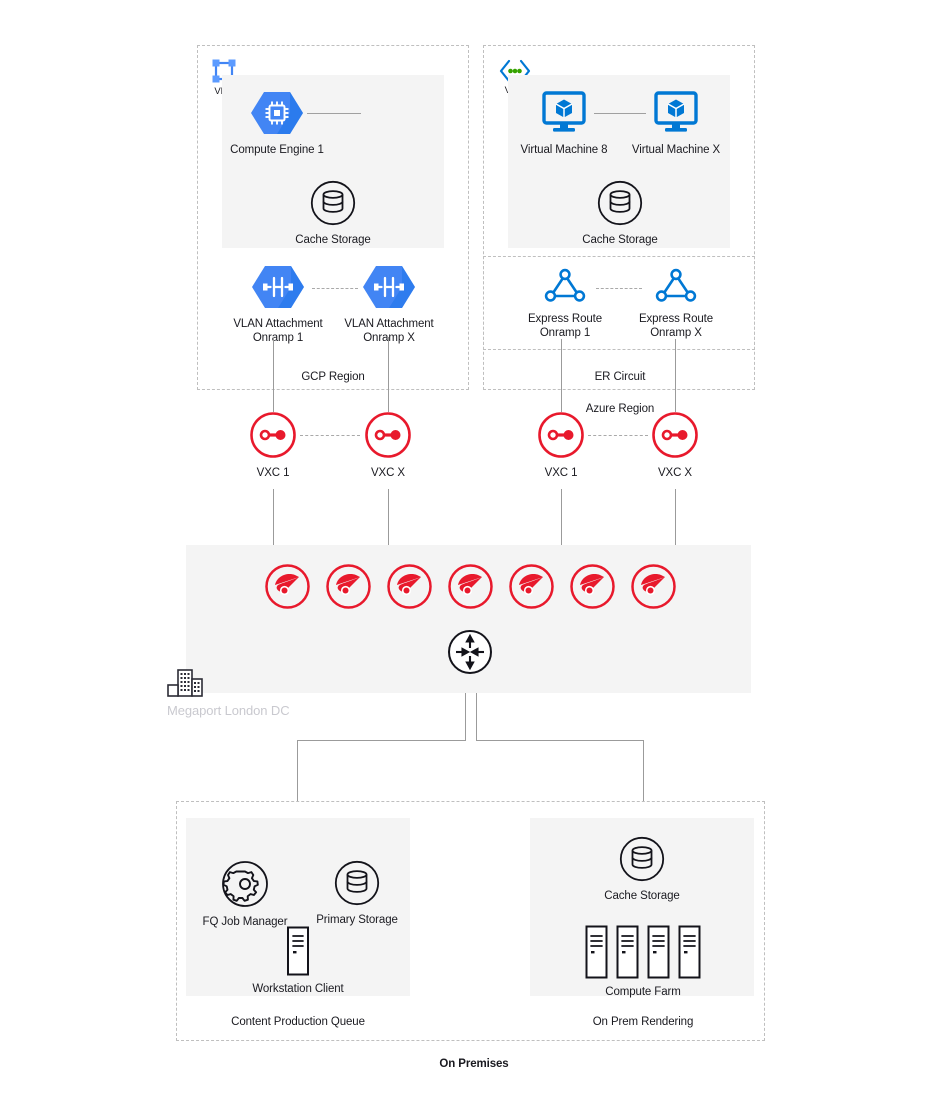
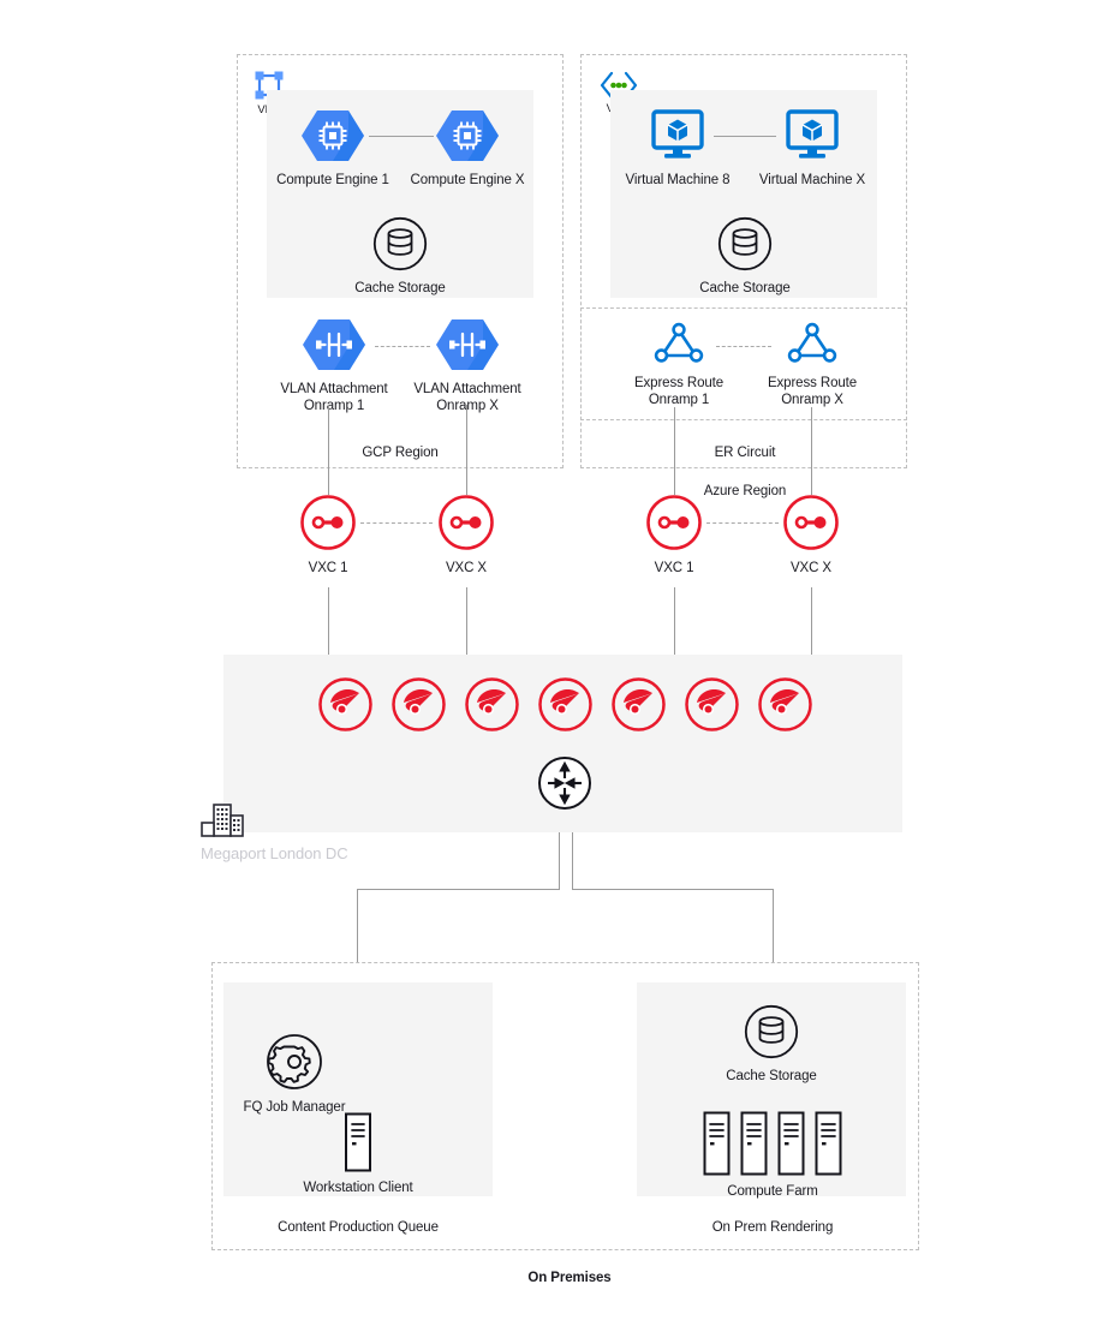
  Compute Engine 1
+ Compute Engine X
  Cache Storage
  VLAN Attachment
  Onramp 1
  VLAN Attachment
  Onramp X
  GCP Region
  Virtual Machine 8
  Virtual Machine X
  Cache Storage
  Express Route
  Onramp 1
  Express Route
  Onramp X
  ER Circuit
  Azure Region
  VXC 1
  VXC X
  VXC 1
  VXC X
  Megaport London DC
  FQ Job Manager
- Primary Storage
  Workstation Client
  Content Production Queue
  Cache Storage
  Compute Farm
  On Prem Rendering
  On Premises
